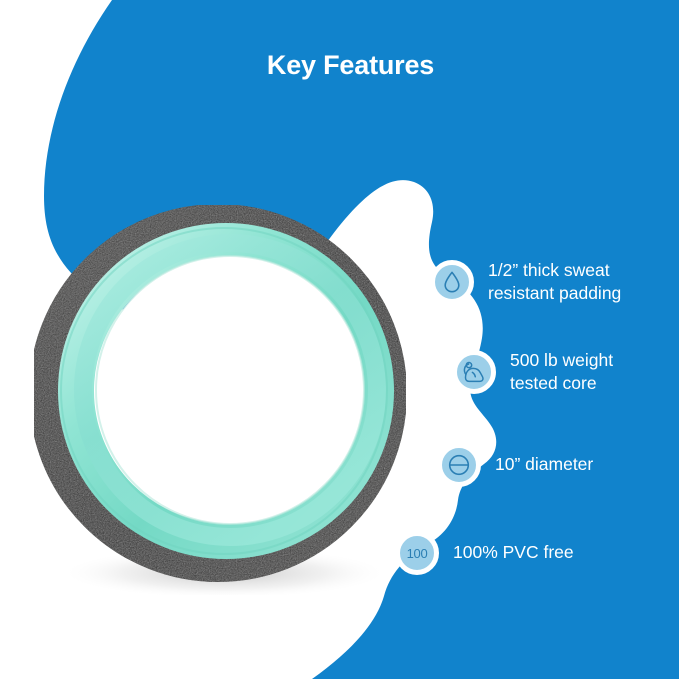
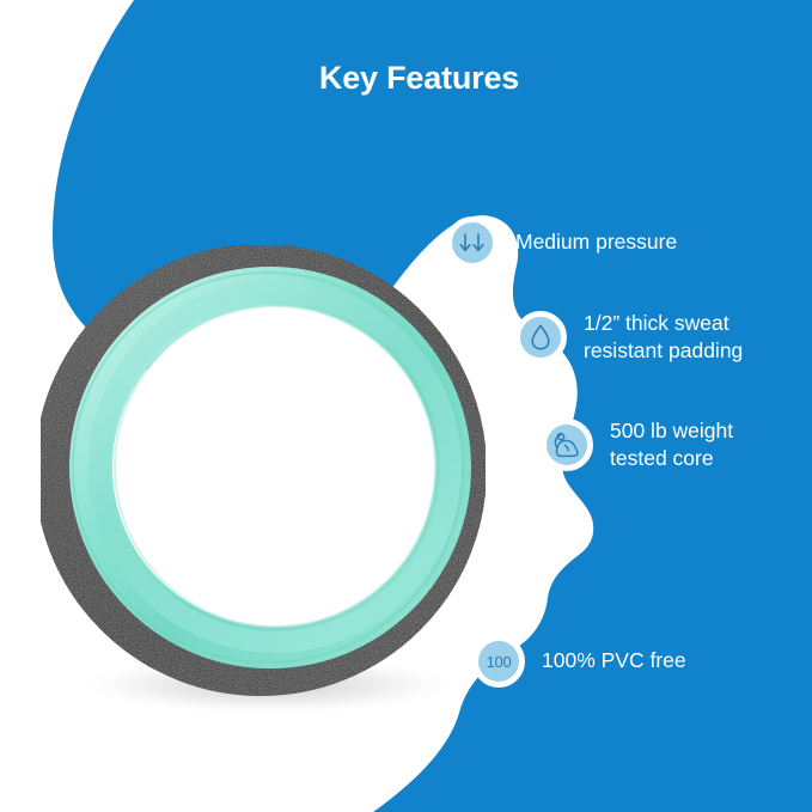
  Key Features
+ Medium pressure
  1/2” thick sweat
  resistant padding
  500 lb weight
  tested core
- 10” diameter
  100
  100% PVC free
